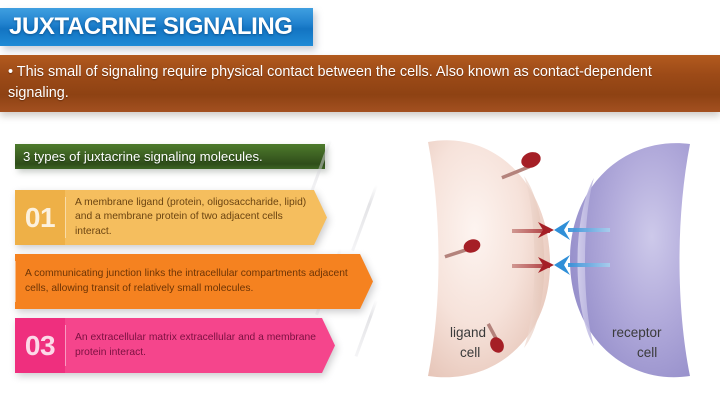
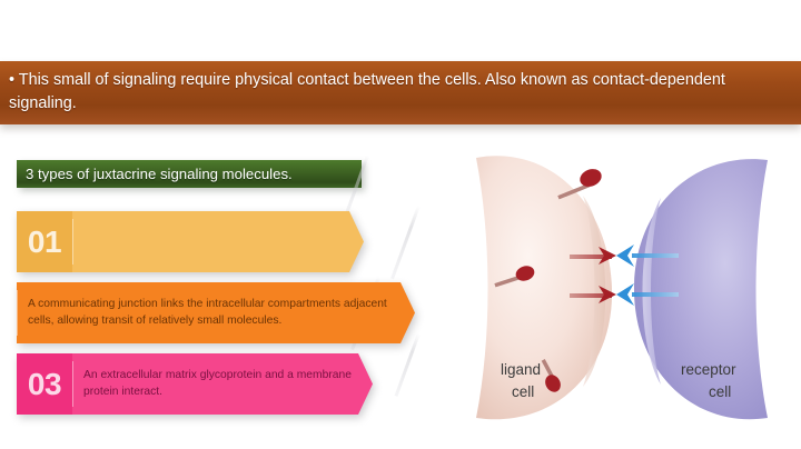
- JUXTACRINE SIGNALING
  • This small of signaling require physical contact between the cells. Also known as contact-dependent signaling.
  3 types of juxtacrine signaling molecules.
  01
- A membrane ligand (protein, oligosaccharide, lipid) and a membrane protein of two adjacent cells interact.
  A communicating junction links the intracellular compartments adjacent cells, allowing transit of relatively small molecules.
  03
- An extracellular matrix extracellular and a membrane protein interact.
+ An extracellular matrix glycoprotein and a membrane protein interact.
  ligand
  cell
  receptor
  cell
